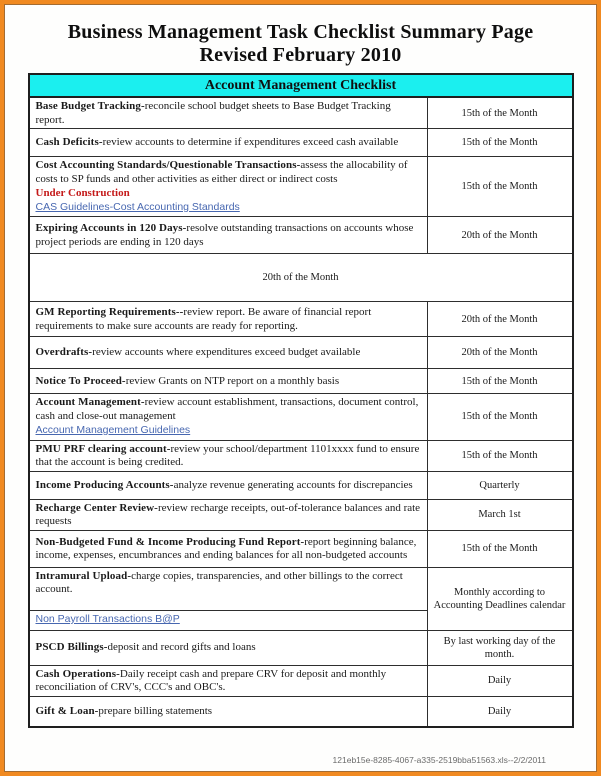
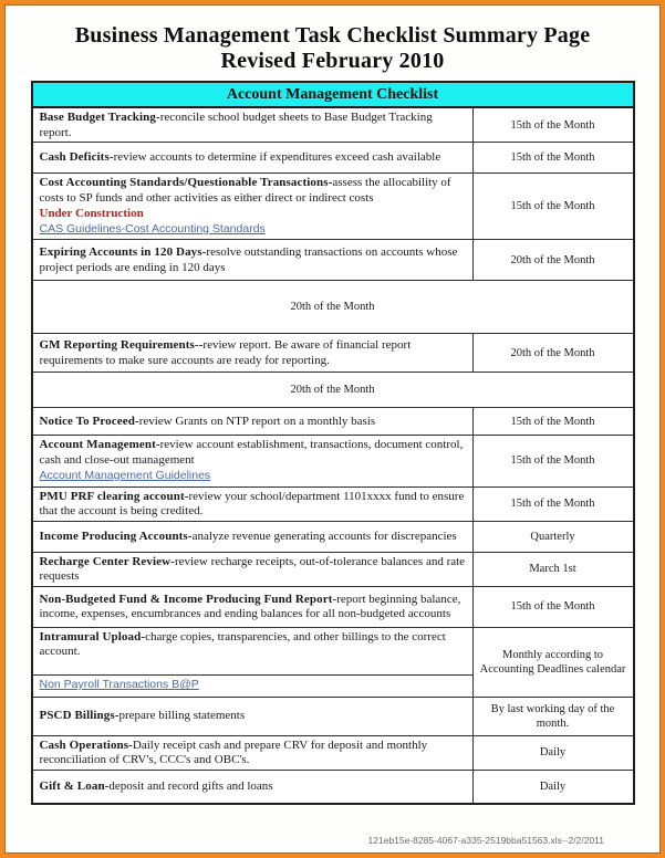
  Business Management Task Checklist Summary Page
  Revised February 2010
  Account Management Checklist
  Base Budget Tracking-reconcile school budget sheets to Base Budget Tracking report.
  15th of the Month
  Cash Deficits-review accounts to determine if expenditures exceed cash available
  15th of the Month
  Cost Accounting Standards/Questionable Transactions-assess the allocability of costs to SP funds and other activities as either direct or indirect costs
  Under Construction
  CAS Guidelines-Cost Accounting Standards
  15th of the Month
  Expiring Accounts in 120 Days-resolve outstanding transactions on accounts whose project periods are ending in 120 days
  20th of the Month
  20th of the Month
  GM Reporting Requirements--review report. Be aware of financial report requirements to make sure accounts are ready for reporting.
  20th of the Month
- Overdrafts-review accounts where expenditures exceed budget available
  20th of the Month
  Notice To Proceed-review Grants on NTP report on a monthly basis
  15th of the Month
  Account Management-review account establishment, transactions, document control, cash and close-out management
  Account Management Guidelines
  15th of the Month
  PMU PRF clearing account-review your school/department 1101xxxx fund to ensure that the account is being credited.
  15th of the Month
  Income Producing Accounts-analyze revenue generating accounts for discrepancies
  Quarterly
  Recharge Center Review-review recharge receipts, out-of-tolerance balances and rate requests
  March 1st
  Non-Budgeted Fund & Income Producing Fund Report-report beginning balance, income, expenses, encumbrances and ending balances for all non-budgeted accounts
  15th of the Month
  Intramural Upload-charge copies, transparencies, and other billings to the correct account.
  Non Payroll Transactions B@P
  Monthly according to Accounting Deadlines calendar
- PSCD Billings-deposit and record gifts and loans
+ PSCD Billings-prepare billing statements
  By last working day of the month.
  Cash Operations-Daily receipt cash and prepare CRV for deposit and monthly reconciliation of CRV's, CCC's and OBC's.
  Daily
- Gift & Loan-prepare billing statements
+ Gift & Loan-deposit and record gifts and loans
  Daily
  121eb15e-8285-4067-a335-2519bba51563.xls--2/2/2011
